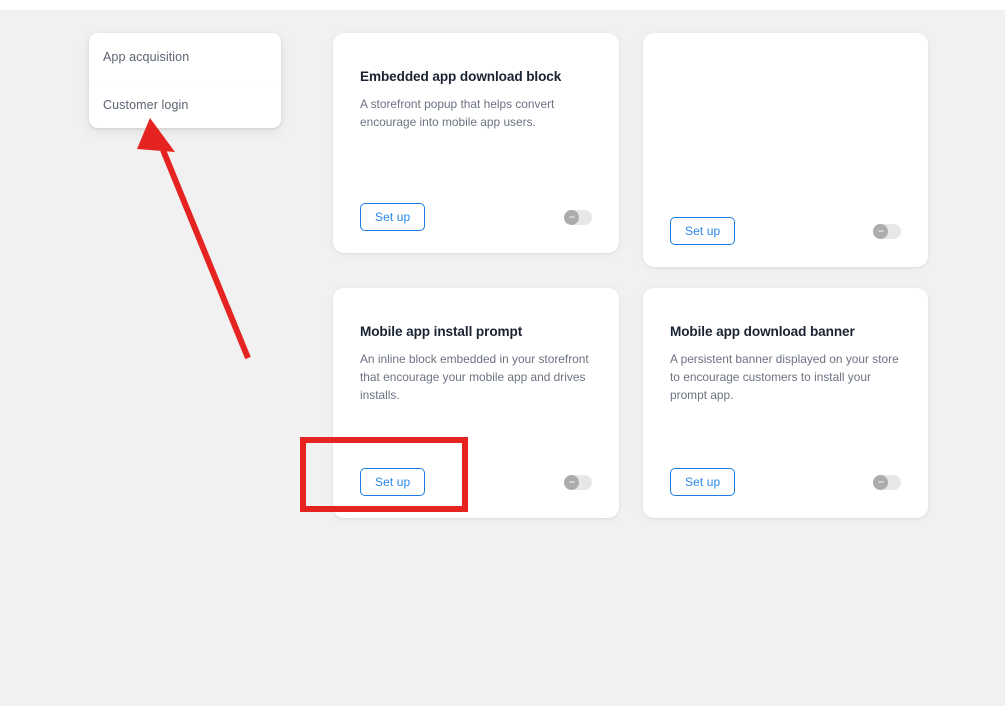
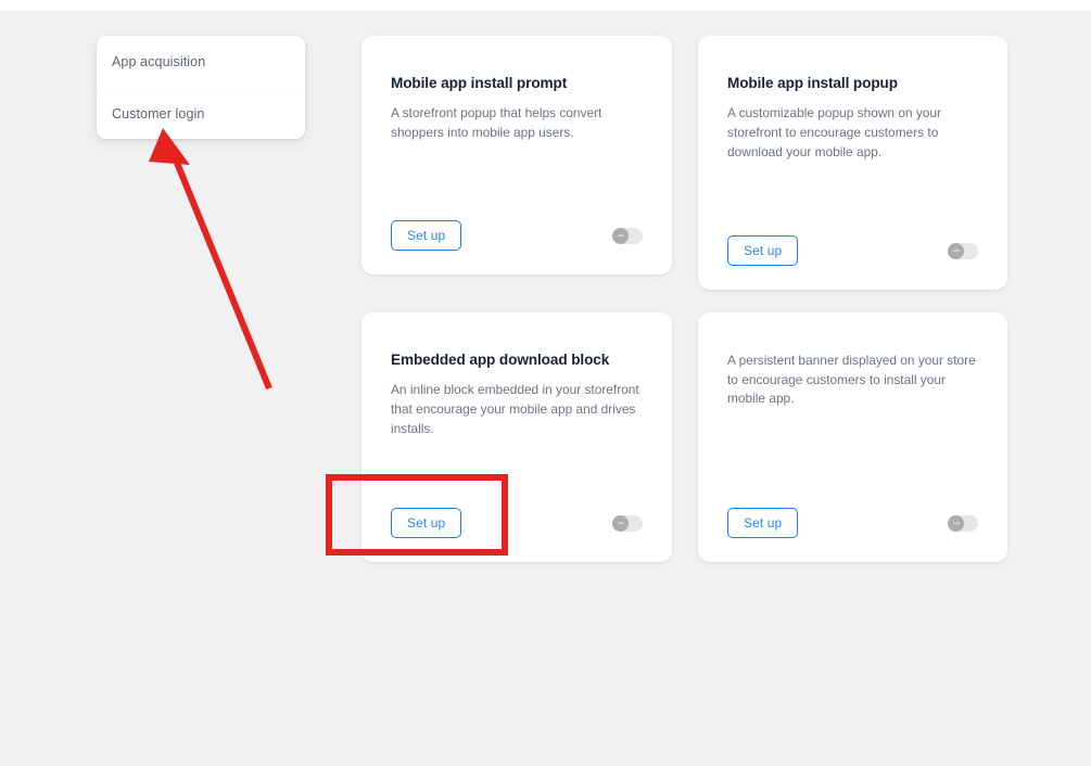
  App acquisition
  Customer login
- Embedded app download block
+ Mobile app install prompt
- A storefront popup that helps convert encourage into mobile app users.
+ A storefront popup that helps convert shoppers into mobile app users.
  Set up
+ Mobile app install popup
+ A customizable popup shown on your storefront to encourage customers to download your mobile app.
  Set up
- Mobile app install prompt
+ Embedded app download block
  An inline block embedded in your storefront that encourage your mobile app and drives installs.
  Set up
- Mobile app download banner
- A persistent banner displayed on your store to encourage customers to install your prompt app.
+ A persistent banner displayed on your store to encourage customers to install your mobile app.
  Set up
